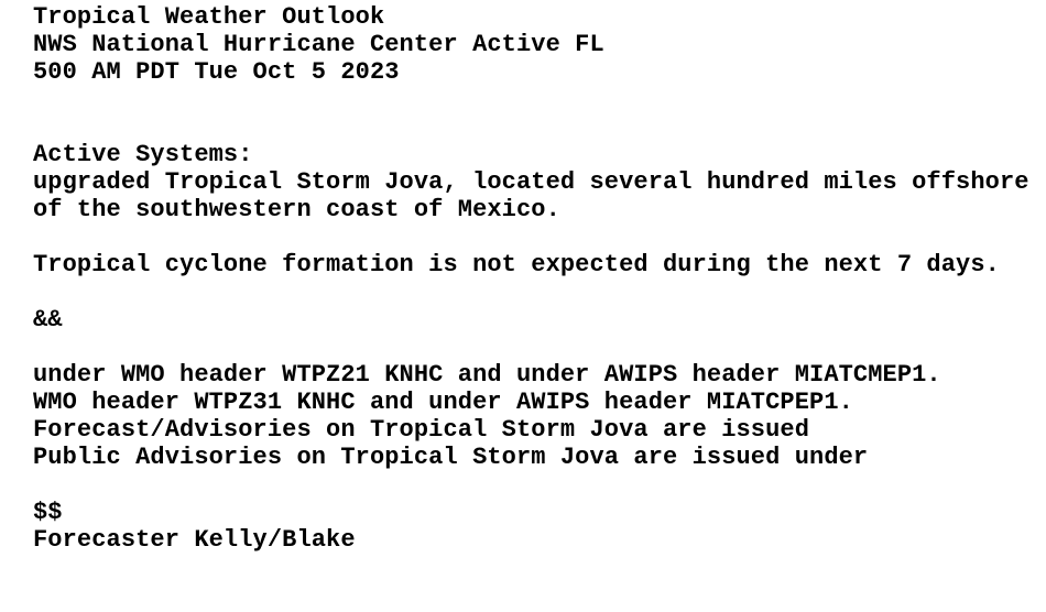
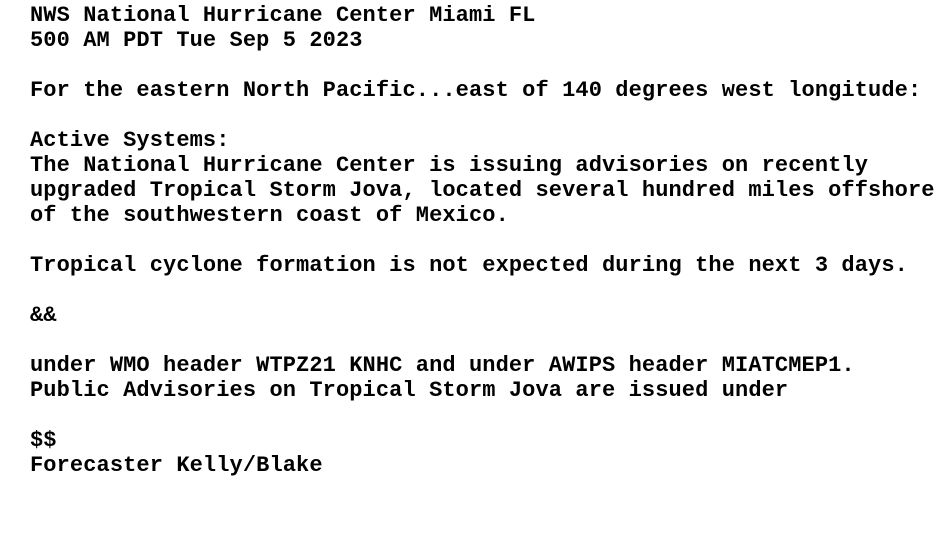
- Tropical Weather Outlook
- NWS National Hurricane Center Active FL
+ NWS National Hurricane Center Miami FL
- 500 AM PDT Tue Oct 5 2023
+ 500 AM PDT Tue Sep 5 2023
+ For the eastern North Pacific...east of 140 degrees west longitude:
  Active Systems:
+ The National Hurricane Center is issuing advisories on recently
  upgraded Tropical Storm Jova, located several hundred miles offshore
  of the southwestern coast of Mexico.
- Tropical cyclone formation is not expected during the next 7 days.
+ Tropical cyclone formation is not expected during the next 3 days.
  &&
  under WMO header WTPZ21 KNHC and under AWIPS header MIATCMEP1.
- WMO header WTPZ31 KNHC and under AWIPS header MIATCPEP1.
- Forecast/Advisories on Tropical Storm Jova are issued
  Public Advisories on Tropical Storm Jova are issued under
  $$
  Forecaster Kelly/Blake
